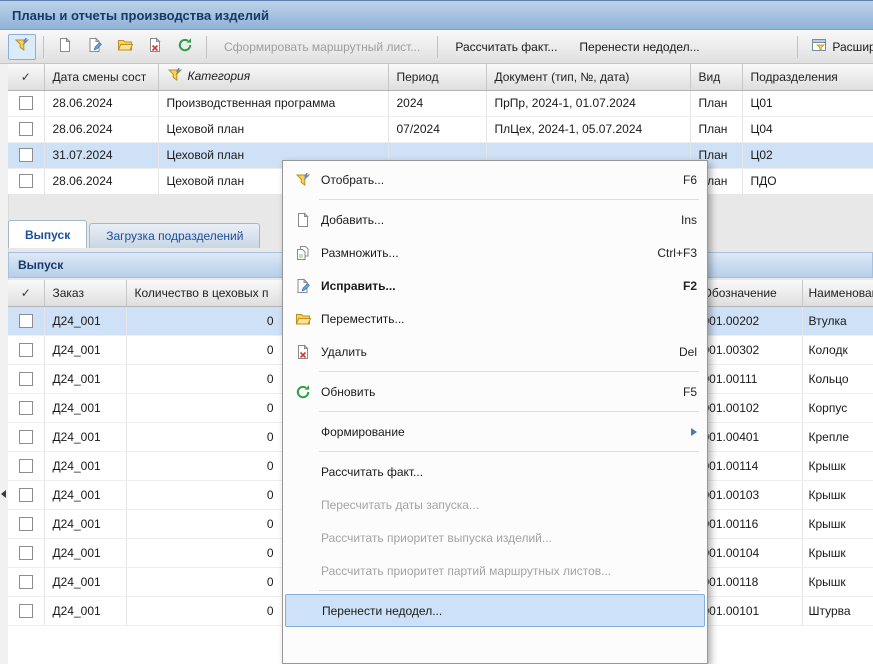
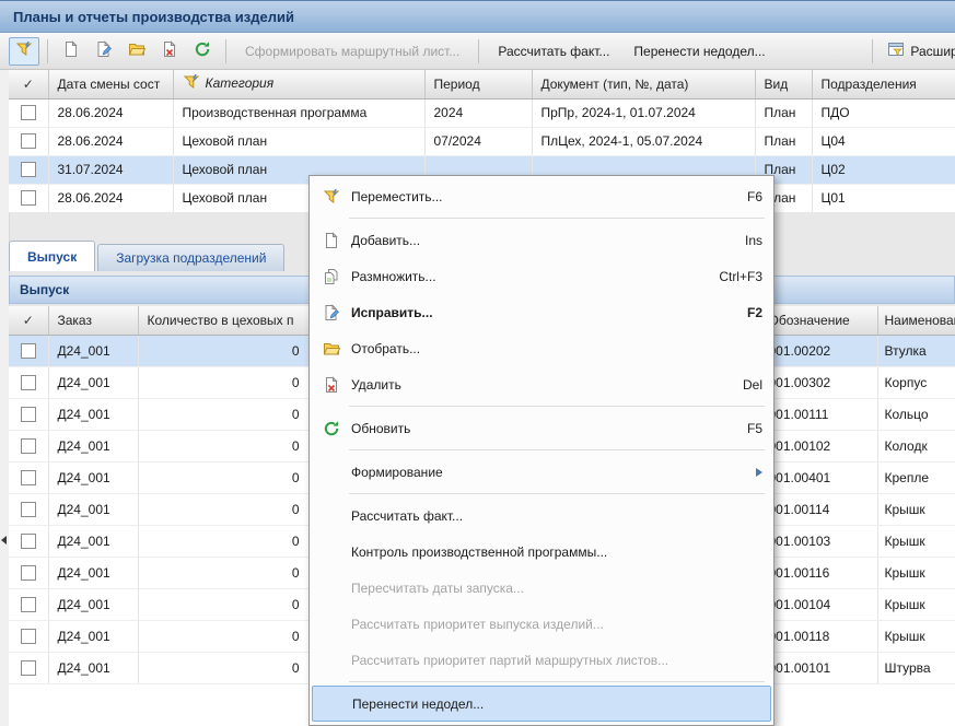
  Планы и отчеты производства изделий
  Сформировать маршрутный лист...
  Рассчитать факт...
  Перенести недодел...
  Расшир
  ✓	Дата смены сост	Категория	Период	Документ (тип, №, дата)	Вид	Подразделения
- 	28.06.2024	Производственная программа	2024	ПрПр, 2024-1, 01.07.2024	План	Ц01
+ 	28.06.2024	Производственная программа	2024	ПрПр, 2024-1, 01.07.2024	План	ПДО
  	28.06.2024	Цеховой план	07/2024	ПлЦех, 2024-1, 05.07.2024	План	Ц04
  	31.07.2024	Цеховой план			План	Ц02
- 	28.06.2024	Цеховой план			лан	ПДО
+ 	28.06.2024	Цеховой план			лан	Ц01
  Выпуск
  Загрузка подразделений
  Выпуск
  ✓	Заказ	Количество в цеховых п		бозначение	Наименова
  	Д24_001	0		01.00202	Втулка
- 	Д24_001	0		01.00302	Колодк
+ 	Д24_001	0		01.00302	Корпус
  	Д24_001	0		01.00111	Кольцо
- 	Д24_001	0		01.00102	Корпус
+ 	Д24_001	0		01.00102	Колодк
  	Д24_001	0		01.00401	Крепле
  	Д24_001	0		01.00114	Крышк
  	Д24_001	0		01.00103	Крышк
  	Д24_001	0		01.00116	Крышк
  	Д24_001	0		01.00104	Крышк
  	Д24_001	0		01.00118	Крышк
  	Д24_001	0		01.00101	Штурва
- Отобрать...
+ Переместить...
  F6
  Добавить...
  Ins
  Размножить...
  Ctrl+F3
  Исправить...
  F2
- Переместить...
+ Отобрать...
  Удалить
  Del
  Обновить
  F5
  Формирование
  Рассчитать факт...
+ Контроль производственной программы...
  Пересчитать даты запуска...
  Рассчитать приоритет выпуска изделий...
  Рассчитать приоритет партий маршрутных листов...
  Перенести недодел...
